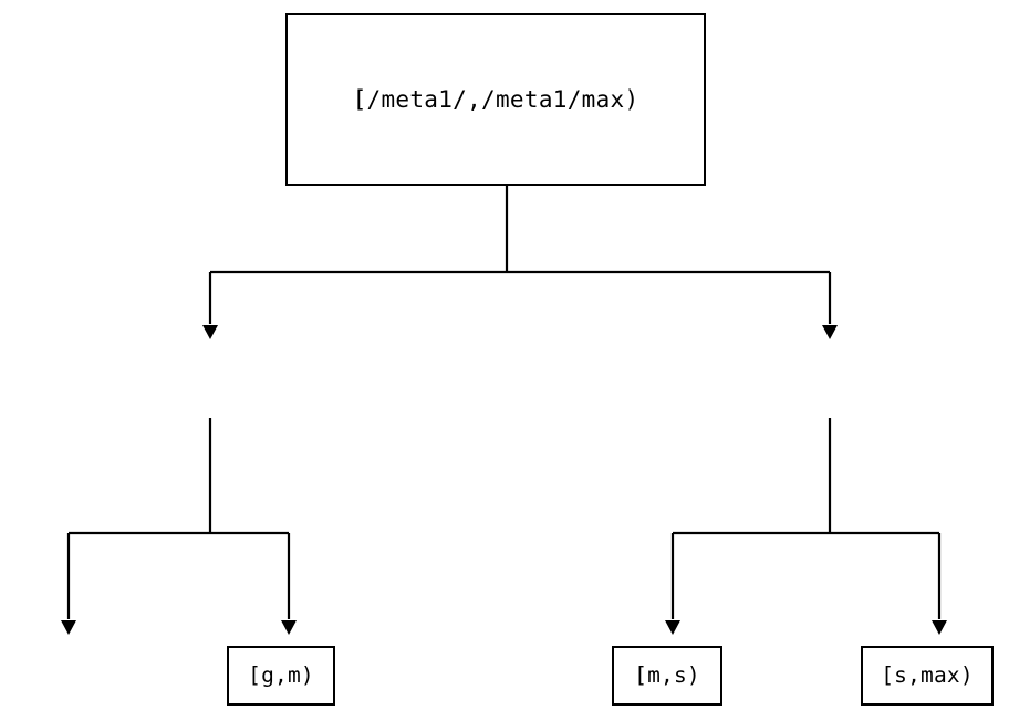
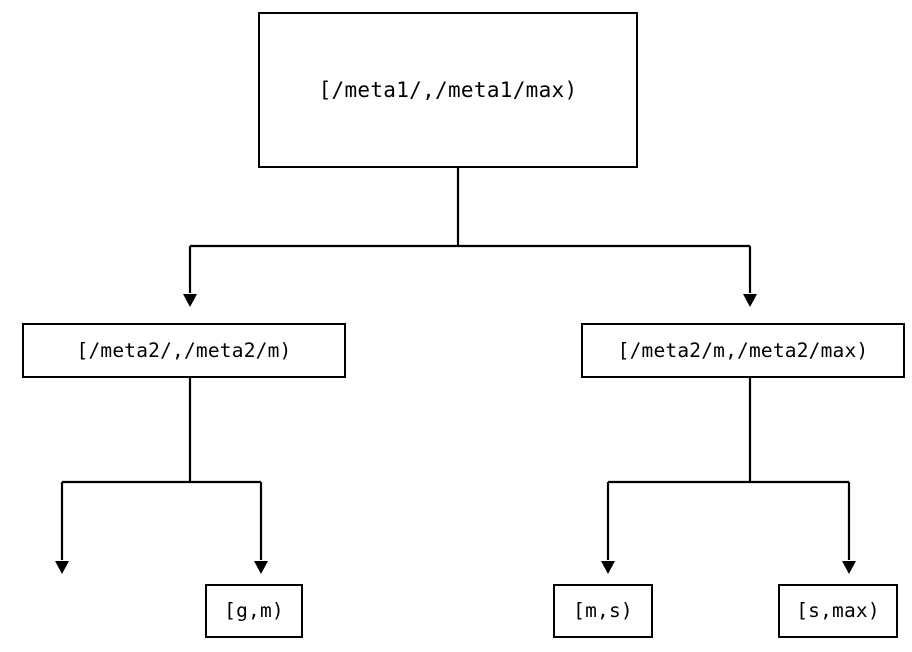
  [/meta1/,/meta1/max)
+ [/meta2/,/meta2/m)
+ [/meta2/m,/meta2/max)
  [g,m)
  [m,s)
  [s,max)
